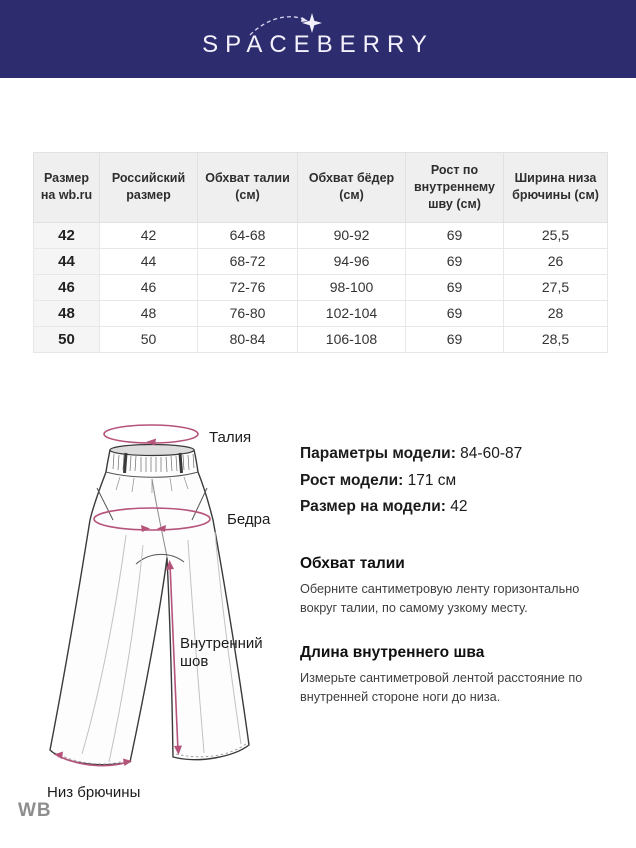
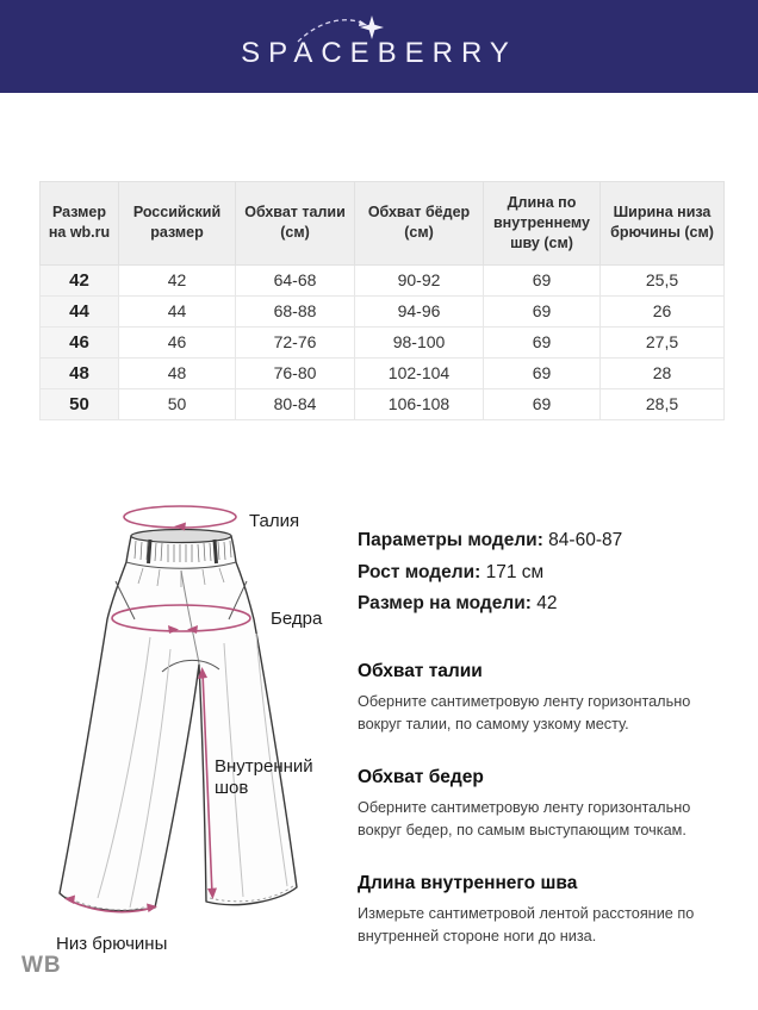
  SPACEBERRY
- Размер на wb.ru	Российский размер	Обхват талии (см)	Обхват бёдер (см)	Рост по внутреннему шву (см)	Ширина низа брючины (см)
+ Размер на wb.ru	Российский размер	Обхват талии (см)	Обхват бёдер (см)	Длина по внутреннему шву (см)	Ширина низа брючины (см)
  42	42	64-68	90-92	69	25,5
- 44	44	68-72	94-96	69	26
+ 44	44	68-88	94-96	69	26
  46	46	72-76	98-100	69	27,5
  48	48	76-80	102-104	69	28
  50	50	80-84	106-108	69	28,5
  Талия
  Бедра
  Внутренний шов
  Низ брючины
  Параметры модели: 84-60-87
  Рост модели: 171 см
  Размер на модели: 42
  Обхват талии
  Оберните сантиметровую ленту горизонтально вокруг талии, по самому узкому месту.
+ Обхват бедер
+ Оберните сантиметровую ленту горизонтально вокруг бедер, по самым выступающим точкам.
  Длина внутреннего шва
  Измерьте сантиметровой лентой расстояние по внутренней стороне ноги до низа.
  WB
